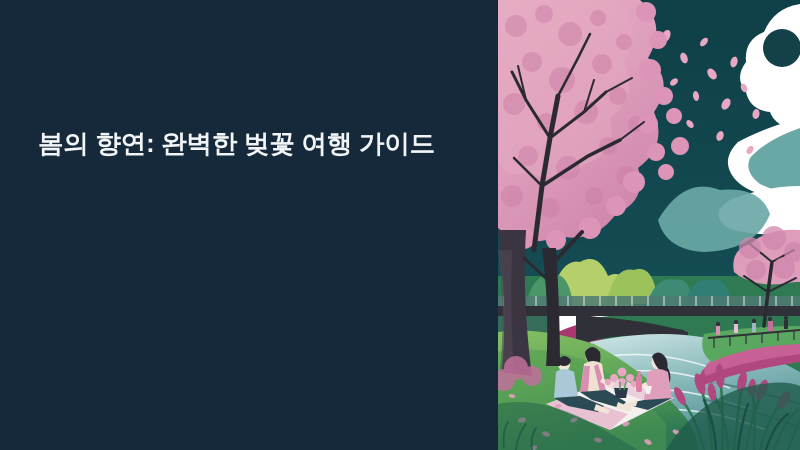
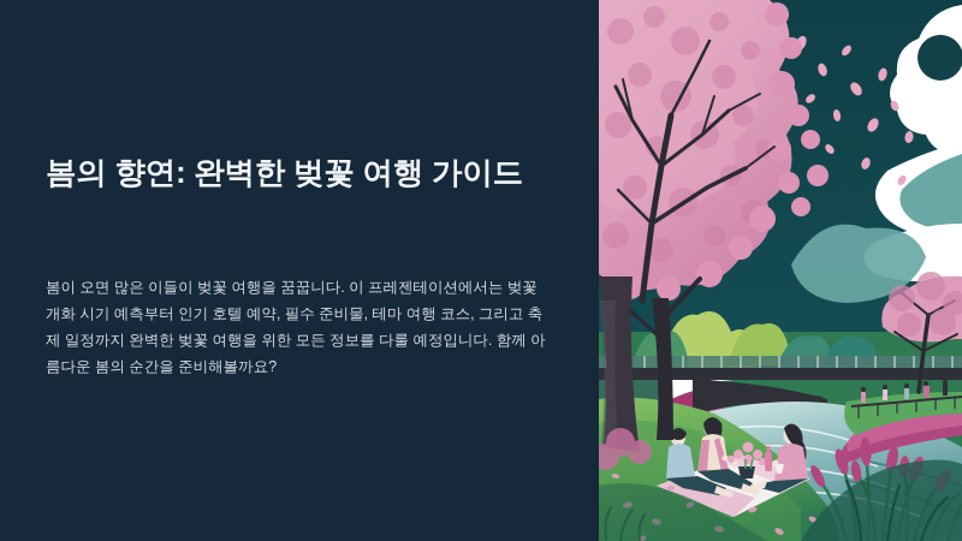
  봄의 향연: 완벽한 벚꽃 여행 가이드
+ 봄이 오면 많은 이들이 벚꽃 여행을 꿈꿉니다. 이 프레젠테이션에서는 벚꽃 개화 시기 예측부터 인기 호텔 예약, 필수 준비물, 테마 여행 코스, 그리고 축제 일정까지 완벽한 벚꽃 여행을 위한 모든 정보를 다룰 예정입니다. 함께 아름다운 봄의 순간을 준비해볼까요?
